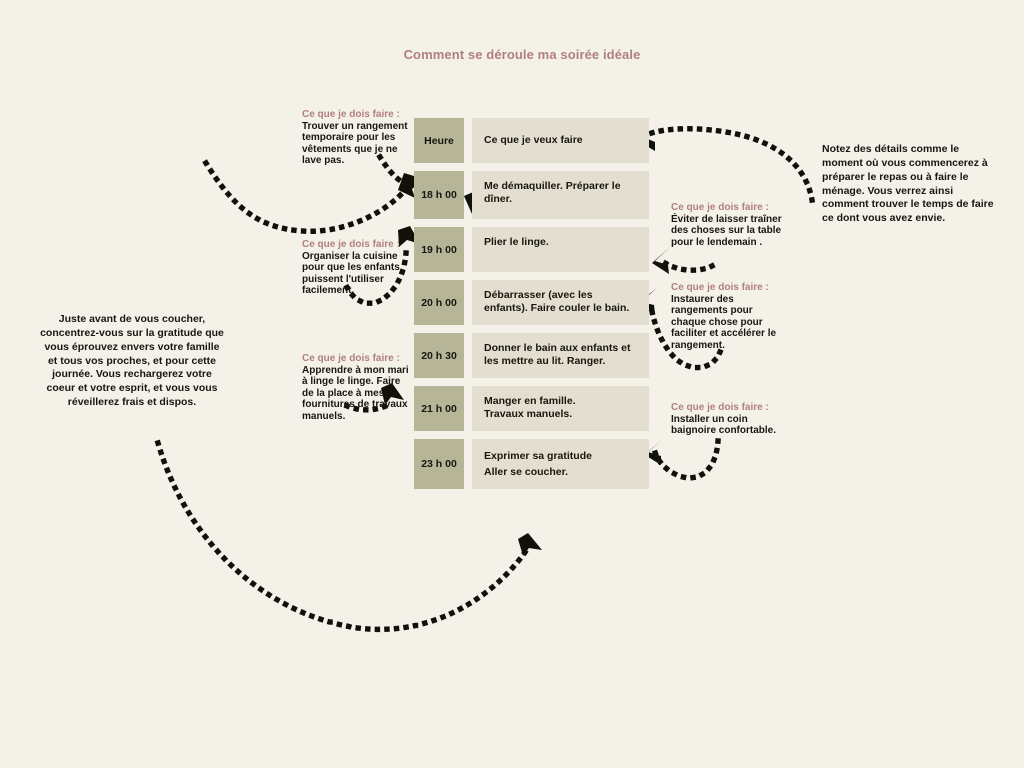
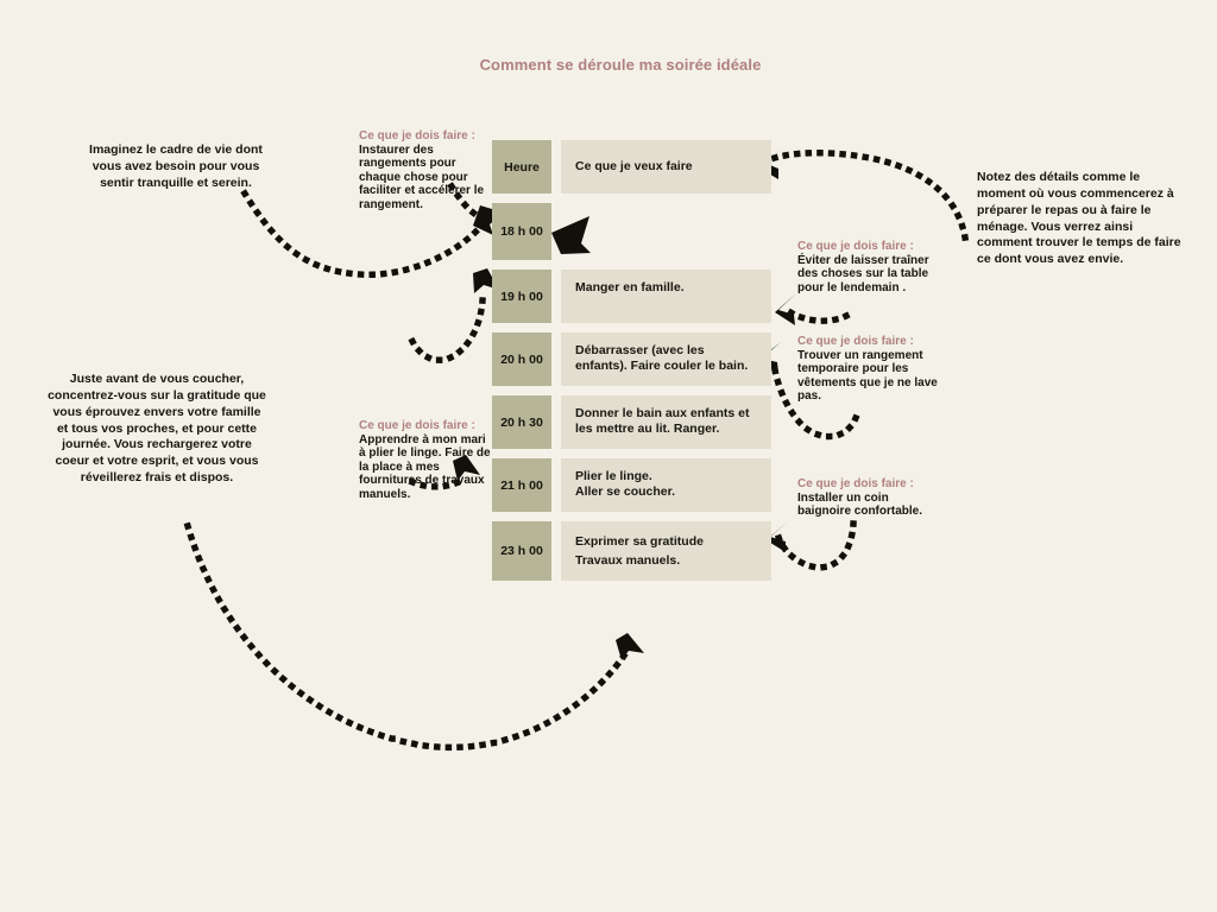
  Comment se déroule ma soirée idéale
  Heure
  Ce que je veux faire
  18 h 00
- Me démaquiller. Préparer le
- dîner.
  19 h 00
- Plier le linge.
+ Manger en famille.
  20 h 00
  Débarrasser (avec les
  enfants). Faire couler le bain.
  20 h 30
  Donner le bain aux enfants et
  les mettre au lit. Ranger.
  21 h 00
- Manger en famille.
+ Plier le linge.
- Travaux manuels.
+ Aller se coucher.
  23 h 00
  Exprimer sa gratitude
- Aller se coucher.
+ Travaux manuels.
+ Imaginez le cadre de vie dont vous avez besoin pour vous sentir tranquille et serein.
  Juste avant de vous coucher, concentrez-vous sur la gratitude que vous éprouvez envers votre famille et tous vos proches, et pour cette journée. Vous rechargerez votre coeur et votre esprit, et vous vous réveillerez frais et dispos.
  Notez des détails comme le moment où vous commencerez à préparer le repas ou à faire le ménage. Vous verrez ainsi comment trouver le temps de faire ce dont vous avez envie.
- Ce que je dois faire : Trouver un rangement temporaire pour les vêtements que je ne lave pas.
+ Ce que je dois faire : Instaurer des rangements pour chaque chose pour faciliter et accélérer le rangement.
- Ce que je dois faire : Organiser la cuisine pour que les enfants puissent l'utiliser facilement.
- Ce que je dois faire : Apprendre à mon mari à linge le linge. Faire de la place à mes fournitures de travaux manuels.
+ Ce que je dois faire : Apprendre à mon mari à plier le linge. Faire de la place à mes fournitures de travaux manuels.
  Ce que je dois faire : Éviter de laisser traîner des choses sur la table pour le lendemain .
- Ce que je dois faire : Instaurer des rangements pour chaque chose pour faciliter et accélérer le rangement.
+ Ce que je dois faire : Trouver un rangement temporaire pour les vêtements que je ne lave pas.
  Ce que je dois faire : Installer un coin baignoire confortable.
